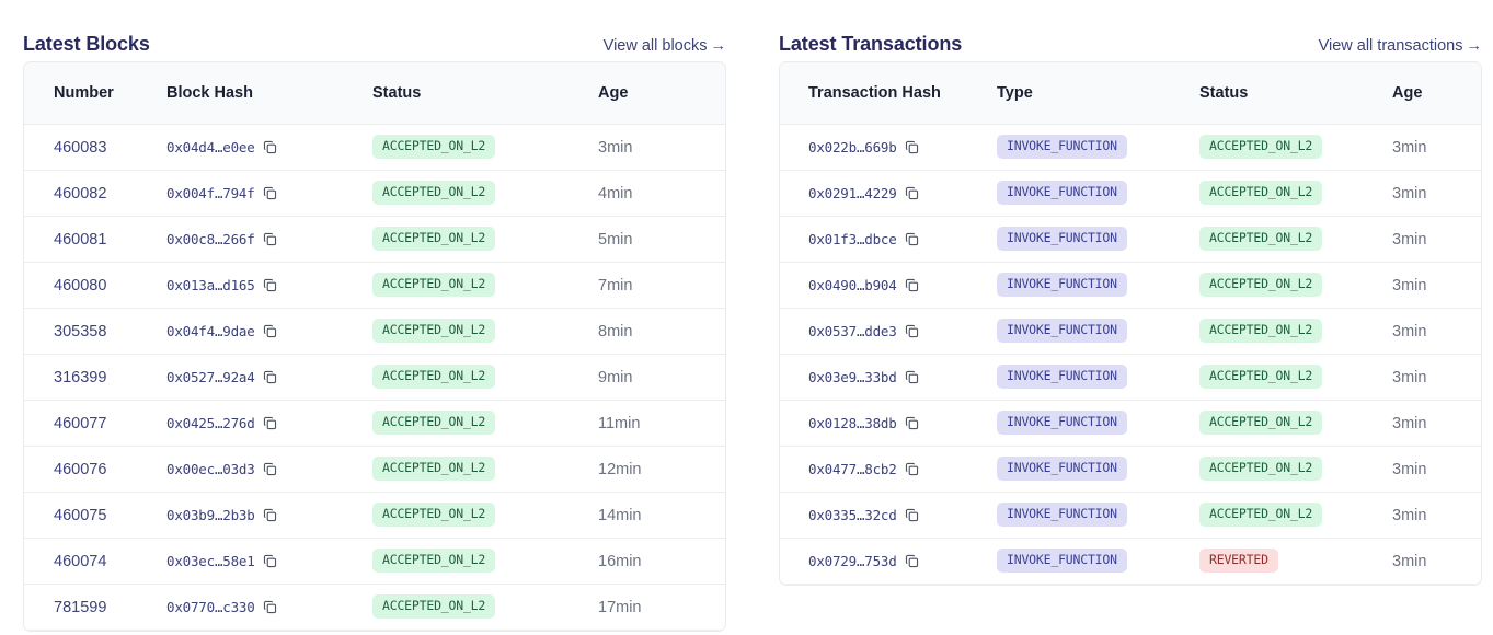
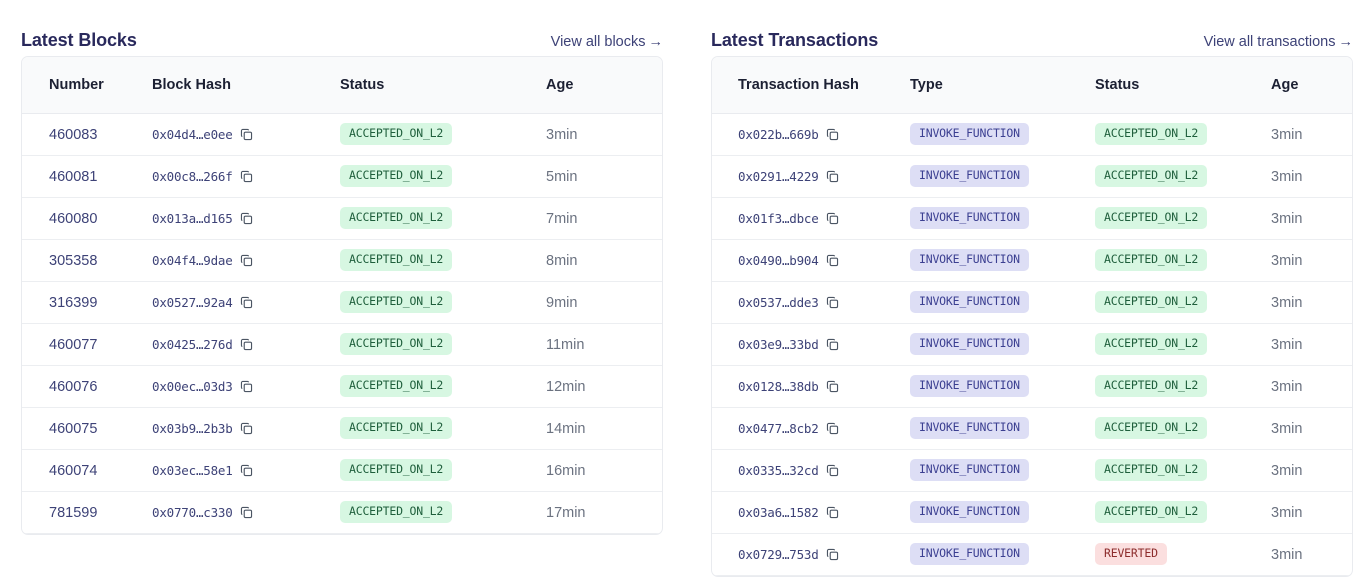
  Latest Blocks
  View all blocks →
  Number	Block Hash	Status	Age
  460083	0x04d4…e0ee	ACCEPTED_ON_L2	3min
- 460082	0x004f…794f	ACCEPTED_ON_L2	4min
  460081	0x00c8…266f	ACCEPTED_ON_L2	5min
  460080	0x013a…d165	ACCEPTED_ON_L2	7min
  305358	0x04f4…9dae	ACCEPTED_ON_L2	8min
  316399	0x0527…92a4	ACCEPTED_ON_L2	9min
  460077	0x0425…276d	ACCEPTED_ON_L2	11min
  460076	0x00ec…03d3	ACCEPTED_ON_L2	12min
  460075	0x03b9…2b3b	ACCEPTED_ON_L2	14min
  460074	0x03ec…58e1	ACCEPTED_ON_L2	16min
  781599	0x0770…c330	ACCEPTED_ON_L2	17min
  Latest Transactions
  View all transactions →
  Transaction Hash	Type	Status	Age
  0x022b…669b	INVOKE_FUNCTION	ACCEPTED_ON_L2	3min
  0x0291…4229	INVOKE_FUNCTION	ACCEPTED_ON_L2	3min
  0x01f3…dbce	INVOKE_FUNCTION	ACCEPTED_ON_L2	3min
  0x0490…b904	INVOKE_FUNCTION	ACCEPTED_ON_L2	3min
  0x0537…dde3	INVOKE_FUNCTION	ACCEPTED_ON_L2	3min
  0x03e9…33bd	INVOKE_FUNCTION	ACCEPTED_ON_L2	3min
  0x0128…38db	INVOKE_FUNCTION	ACCEPTED_ON_L2	3min
  0x0477…8cb2	INVOKE_FUNCTION	ACCEPTED_ON_L2	3min
  0x0335…32cd	INVOKE_FUNCTION	ACCEPTED_ON_L2	3min
+ 0x03a6…1582	INVOKE_FUNCTION	ACCEPTED_ON_L2	3min
  0x0729…753d	INVOKE_FUNCTION	REVERTED	3min
